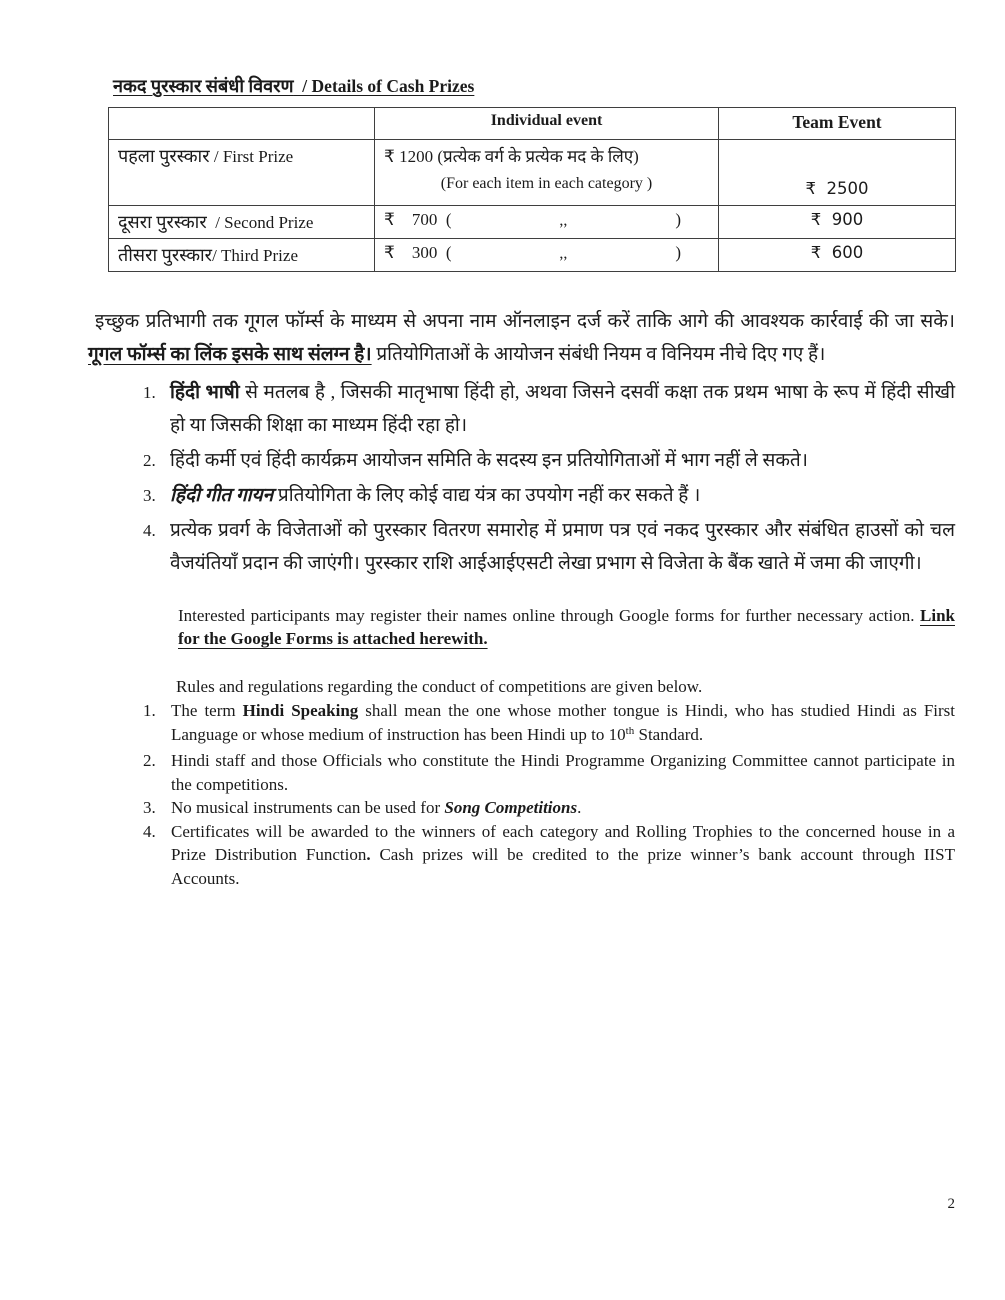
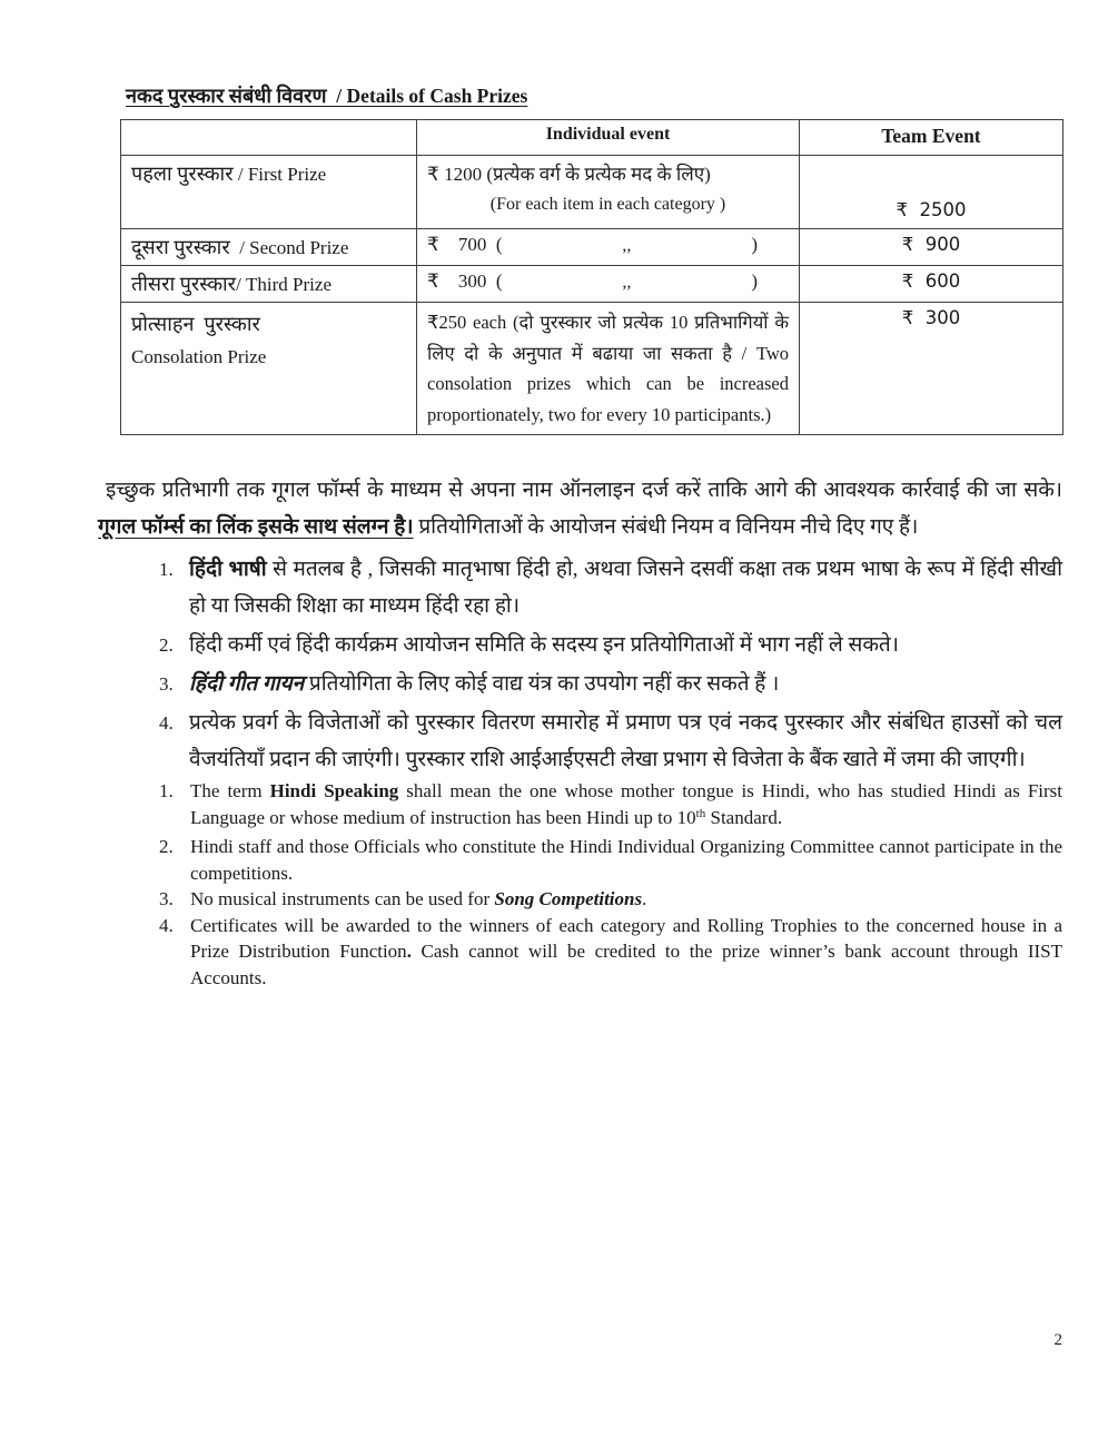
  नकद पुरस्कार संबंधी विवरण / Details of Cash Prizes
  	Individual event	Team Event
  पहला पुरस्कार / First Prize	₹ 1200 (प्रत्येक वर्ग के प्रत्येक मद के लिए) (For each item in each category )	₹ 2500
  दूसरा पुरस्कार / Second Prize	₹ 700 ( ,, )	₹ 900
  तीसरा पुरस्कार/ Third Prize	₹ 300 ( ,, )	₹ 600
+ प्रोत्साहन पुरस्कारConsolation Prize	₹250 each (दो पुरस्कार जो प्रत्येक 10 प्रतिभागियों के लिए दो के अनुपात में बढाया जा सकता है / Two consolation prizes which can be increased proportionately, two for every 10 participants.)	₹ 300
  इच्छुक प्रतिभागी तक गूगल फॉर्म्स के माध्यम से अपना नाम ऑनलाइन दर्ज करें ताकि आगे की आवश्यक कार्रवाई की जा सके। गूगल फॉर्म्स का लिंक इसके साथ संलग्न है। प्रतियोगिताओं के आयोजन संबंधी नियम व विनियम नीचे दिए गए हैं।
  1.
  हिंदी भाषी से मतलब है , जिसकी मातृभाषा हिंदी हो, अथवा जिसने दसवीं कक्षा तक प्रथम भाषा के रूप में हिंदी सीखी हो या जिसकी शिक्षा का माध्यम हिंदी रहा हो।
  2.
  हिंदी कर्मी एवं हिंदी कार्यक्रम आयोजन समिति के सदस्य इन प्रतियोगिताओं में भाग नहीं ले सकते।
  3.
  हिंदी गीत गायन प्रतियोगिता के लिए कोई वाद्य यंत्र का उपयोग नहीं कर सकते हैं ।
  4.
  प्रत्येक प्रवर्ग के विजेताओं को पुरस्कार वितरण समारोह में प्रमाण पत्र एवं नकद पुरस्कार और संबंधित हाउसों को चल वैजयंतियाँ प्रदान की जाएंगी। पुरस्कार राशि आईआईएसटी लेखा प्रभाग से विजेता के बैंक खाते में जमा की जाएगी।
- Interested participants may register their names online through Google forms for further necessary action. Link for the Google Forms is attached herewith.
- Rules and regulations regarding the conduct of competitions are given below.
  1.
  The term Hindi Speaking shall mean the one whose mother tongue is Hindi, who has studied Hindi as First Language or whose medium of instruction has been Hindi up to 10th Standard.
  2.
- Hindi staff and those Officials who constitute the Hindi Programme Organizing Committee cannot participate in the competitions.
+ Hindi staff and those Officials who constitute the Hindi Individual Organizing Committee cannot participate in the competitions.
  3.
  No musical instruments can be used for Song Competitions.
  4.
- Certificates will be awarded to the winners of each category and Rolling Trophies to the concerned house in a Prize Distribution Function. Cash prizes will be credited to the prize winner’s bank account through IIST Accounts.
+ Certificates will be awarded to the winners of each category and Rolling Trophies to the concerned house in a Prize Distribution Function. Cash cannot will be credited to the prize winner’s bank account through IIST Accounts.
  2
